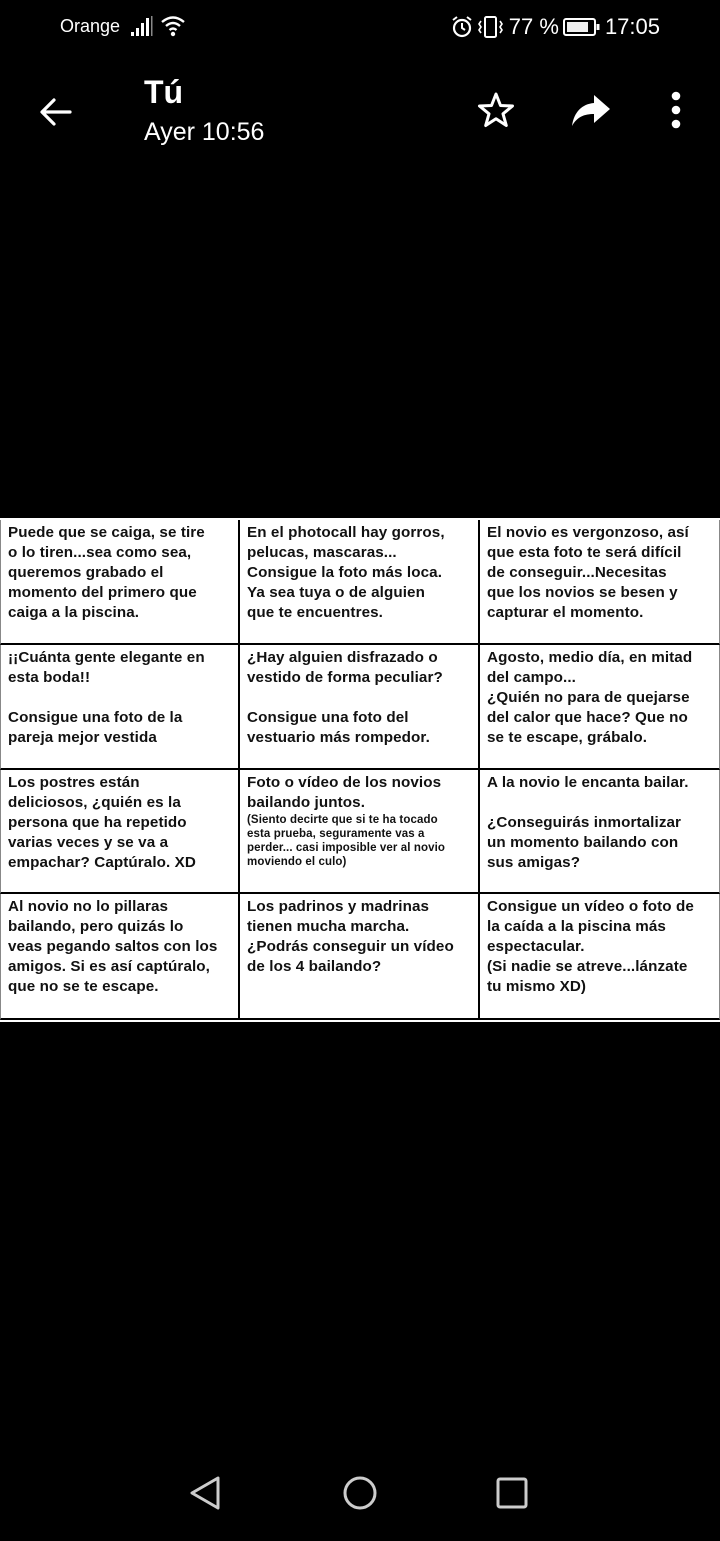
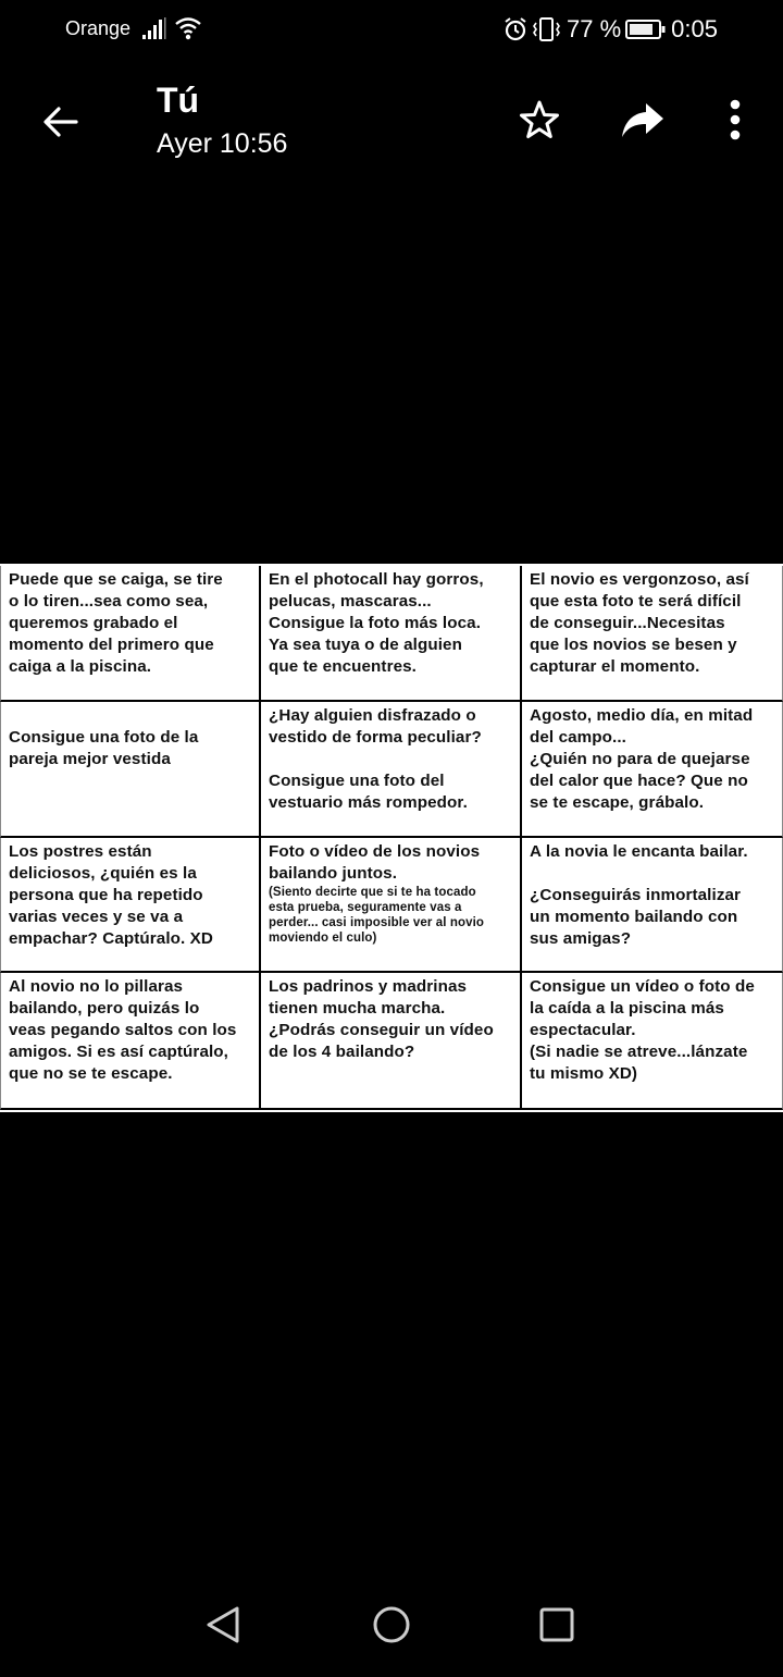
  Orange
  77 %
- 17:05
+ 0:05
  Tú
  Ayer 10:56
  Puede que se caiga, se tire
  o lo tiren...sea como sea,
  queremos grabado el
  momento del primero que
  caiga a la piscina.
  En el photocall hay gorros,
  pelucas, mascaras...
  Consigue la foto más loca.
  Ya sea tuya o de alguien
  que te encuentres.
  El novio es vergonzoso, así
  que esta foto te será difícil
  de conseguir...Necesitas
  que los novios se besen y
  capturar el momento.
- ¡¡Cuánta gente elegante en
- esta boda!!
  Consigue una foto de la
  pareja mejor vestida
  ¿Hay alguien disfrazado o
  vestido de forma peculiar?
  Consigue una foto del
  vestuario más rompedor.
  Agosto, medio día, en mitad
  del campo...
  ¿Quién no para de quejarse
  del calor que hace? Que no
  se te escape, grábalo.
  Los postres están
  deliciosos, ¿quién es la
  persona que ha repetido
  varias veces y se va a
  empachar? Captúralo. XD
  Foto o vídeo de los novios
  bailando juntos.
  (Siento decirte que si te ha tocado
  esta prueba, seguramente vas a
  perder... casi imposible ver al novio
  moviendo el culo)
- A la novio le encanta bailar.
+ A la novia le encanta bailar.
  ¿Conseguirás inmortalizar
  un momento bailando con
  sus amigas?
  Al novio no lo pillaras
  bailando, pero quizás lo
  veas pegando saltos con los
  amigos. Si es así captúralo,
  que no se te escape.
  Los padrinos y madrinas
  tienen mucha marcha.
  ¿Podrás conseguir un vídeo
  de los 4 bailando?
  Consigue un vídeo o foto de
  la caída a la piscina más
  espectacular.
  (Si nadie se atreve...lánzate
  tu mismo XD)
